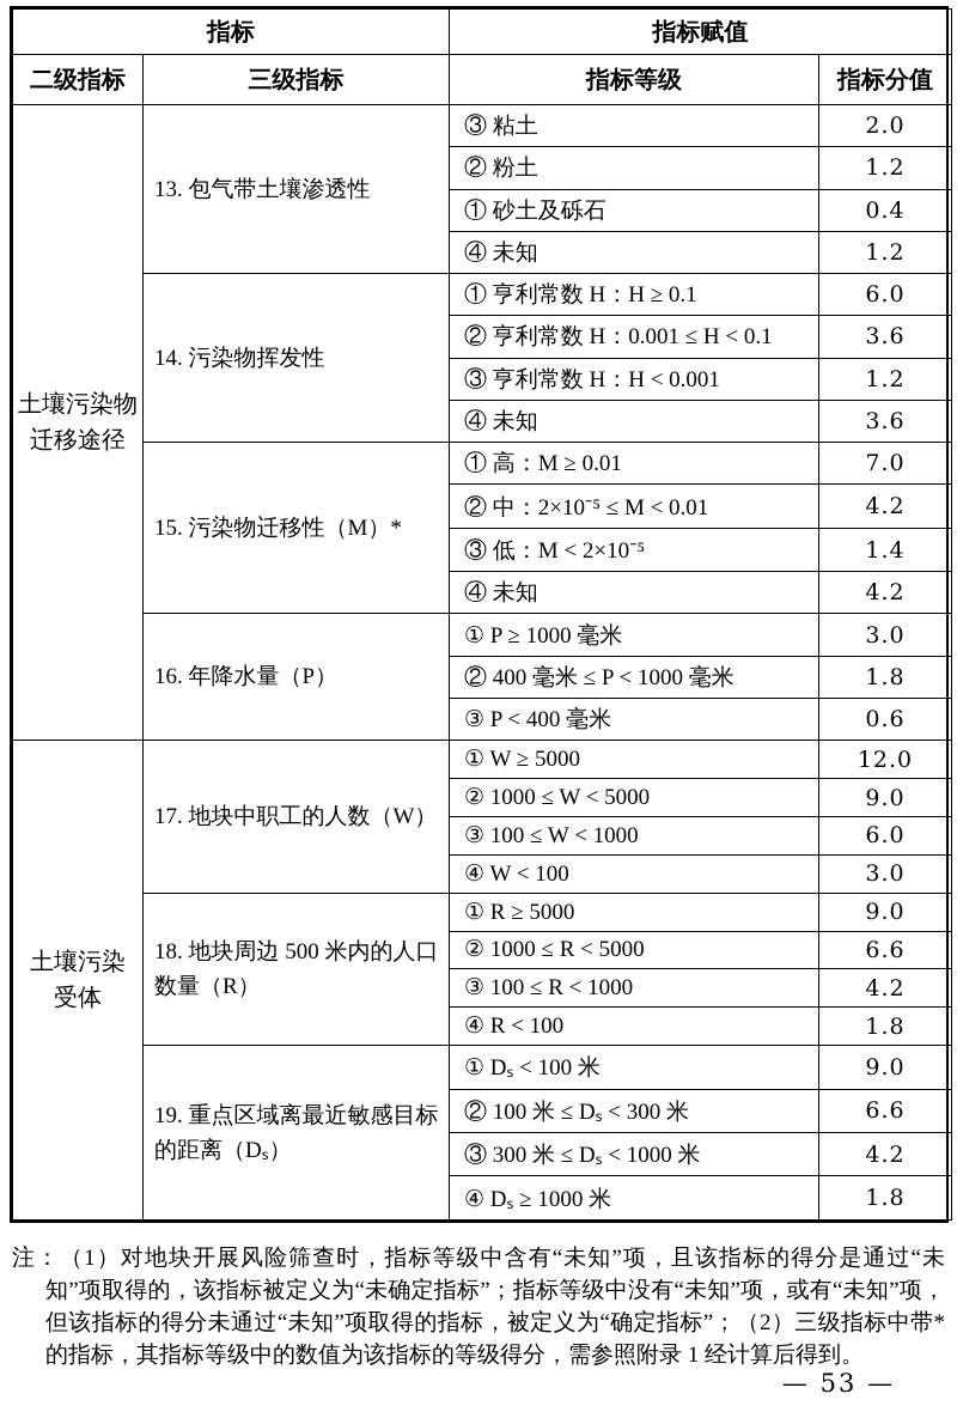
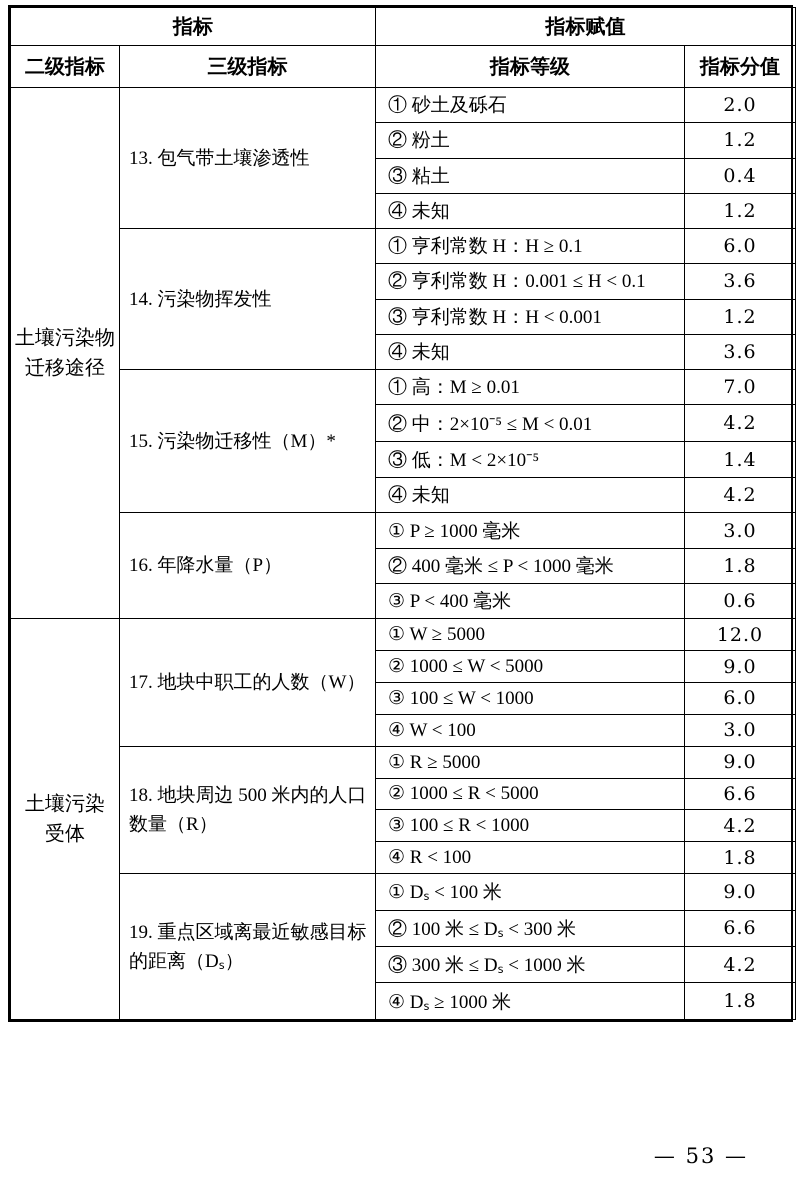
  指标	指标赋值
  二级指标	三级指标	指标等级	指标分值
- 土壤污染物 迁移途径	13. 包气带土壤渗透性	③ 粘土	2.0
+ 土壤污染物 迁移途径	13. 包气带土壤渗透性	① 砂土及砾石	2.0
  ② 粉土	1.2
- ① 砂土及砾石	0.4
+ ③ 粘土	0.4
  ④ 未知	1.2
  14. 污染物挥发性	① 亨利常数 H：H ≥ 0.1	6.0
  ② 亨利常数 H：0.001 ≤ H < 0.1	3.6
  ③ 亨利常数 H：H < 0.001	1.2
  ④ 未知	3.6
  15. 污染物迁移性（M）*	① 高：M ≥ 0.01	7.0
  ② 中：2×10⁻⁵ ≤ M < 0.01	4.2
  ③ 低：M < 2×10⁻⁵	1.4
  ④ 未知	4.2
  16. 年降水量（P）	① P ≥ 1000 毫米	3.0
  ② 400 毫米 ≤ P < 1000 毫米	1.8
  ③ P < 400 毫米	0.6
  土壤污染 受体	17. 地块中职工的人数（W）	① W ≥ 5000	12.0
  ② 1000 ≤ W < 5000	9.0
  ③ 100 ≤ W < 1000	6.0
  ④ W < 100	3.0
  18. 地块周边 500 米内的人口数量（R）	① R ≥ 5000	9.0
  ② 1000 ≤ R < 5000	6.6
  ③ 100 ≤ R < 1000	4.2
  ④ R < 100	1.8
  19. 重点区域离最近敏感目标的距离（Dₛ）	① Dₛ < 100 米	9.0
  ② 100 米 ≤ Dₛ < 300 米	6.6
  ③ 300 米 ≤ Dₛ < 1000 米	4.2
  ④ Dₛ ≥ 1000 米	1.8
- 注：（1）对地块开展风险筛查时，指标等级中含有“未知”项，且该指标的得分是通过“未知”项取得的，该指标被定义为“未确定指标”；指标等级中没有“未知”项，或有“未知”项，但该指标的得分未通过“未知”项取得的指标，被定义为“确定指标”；（2）三级指标中带*的指标，其指标等级中的数值为该指标的等级得分，需参照附录 1 经计算后得到。
  — 53 —
